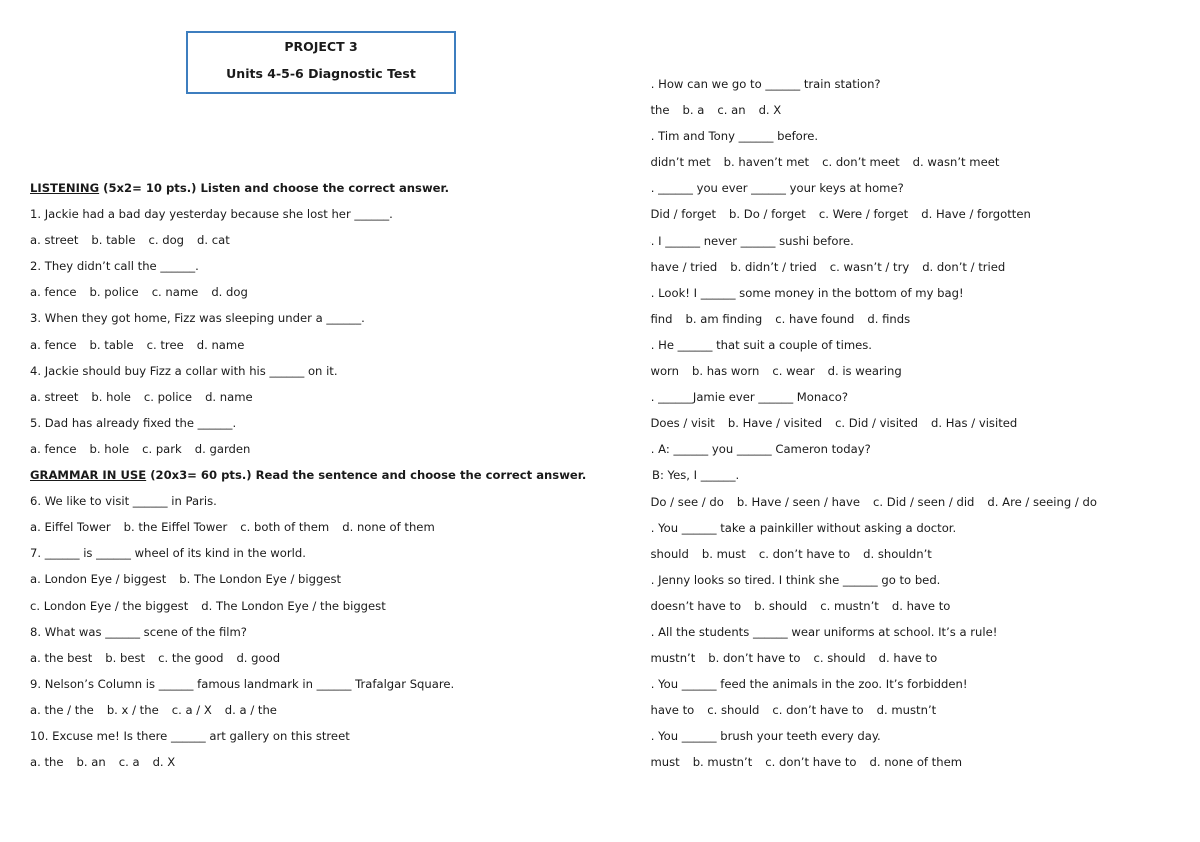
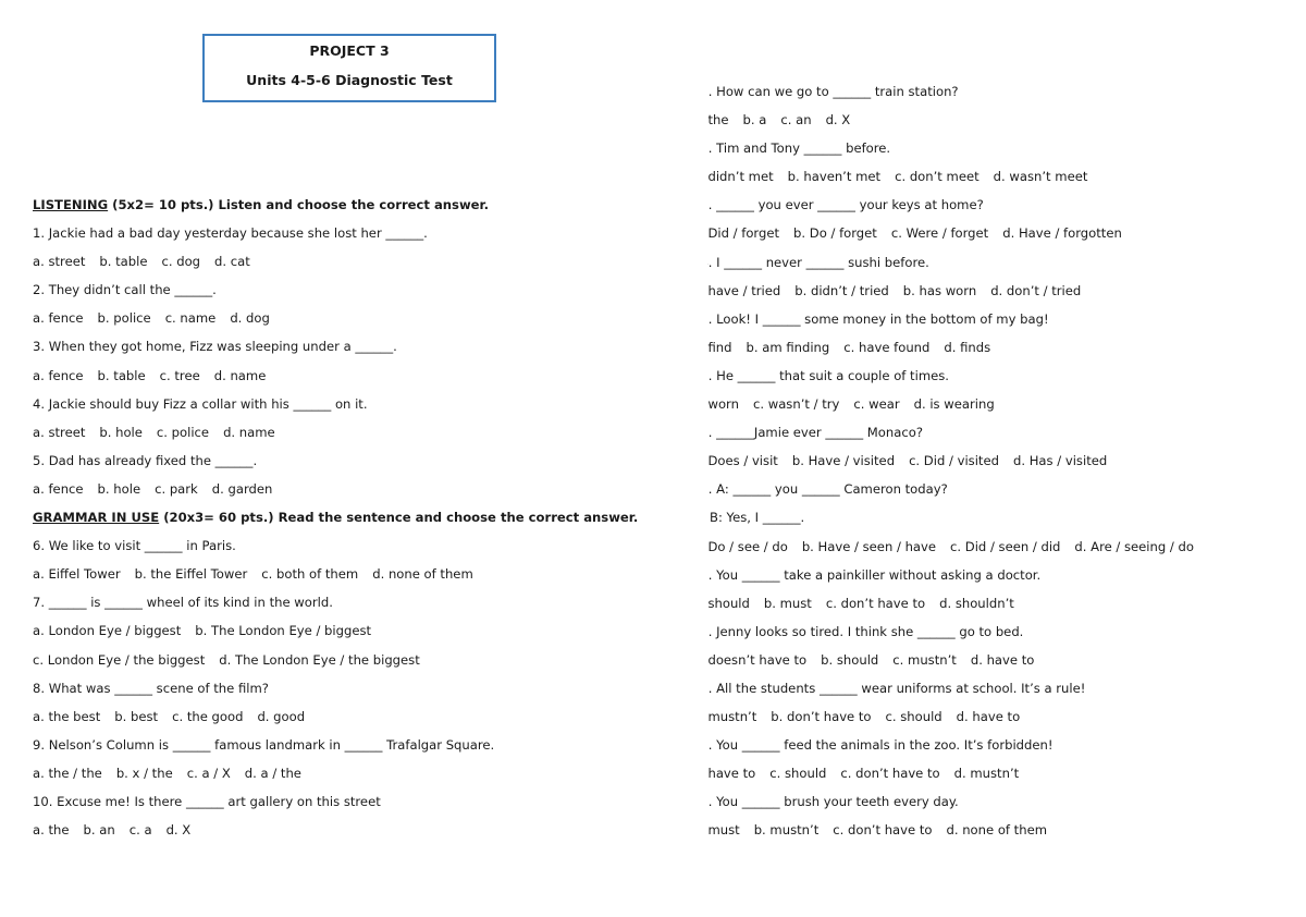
  PROJECT 3
  Units 4-5-6 Diagnostic Test
  LISTENING (5x2= 10 pts.) Listen and choose the correct answer.
  1. Jackie had a bad day yesterday because she lost her ______.
  a. street b. table c. dog d. cat
  2. They didn’t call the ______.
  a. fence b. police c. name d. dog
  3. When they got home, Fizz was sleeping under a ______.
  a. fence b. table c. tree d. name
  4. Jackie should buy Fizz a collar with his ______ on it.
  a. street b. hole c. police d. name
  5. Dad has already fixed the ______.
  a. fence b. hole c. park d. garden
  GRAMMAR IN USE (20x3= 60 pts.) Read the sentence and choose the correct answer.
  6. We like to visit ______ in Paris.
  a. Eiffel Tower b. the Eiffel Tower c. both of them d. none of them
  7. ______ is ______ wheel of its kind in the world.
  a. London Eye / biggest b. The London Eye / biggest
  c. London Eye / the biggest d. The London Eye / the biggest
  8. What was ______ scene of the film?
  a. the best b. best c. the good d. good
  9. Nelson’s Column is ______ famous landmark in ______ Trafalgar Square.
  a. the / the b. x / the c. a / X d. a / the
  10. Excuse me! Is there ______ art gallery on this street
  a. the b. an c. a d. X
  . How can we go to ______ train station?
  the b. a c. an d. X
  . Tim and Tony ______ before.
  didn’t met b. haven’t met c. don’t meet d. wasn’t meet
  . ______ you ever ______ your keys at home?
  Did / forget b. Do / forget c. Were / forget d. Have / forgotten
  . I ______ never ______ sushi before.
- have / tried b. didn’t / tried c. wasn’t / try d. don’t / tried
+ have / tried b. didn’t / tried b. has worn d. don’t / tried
  . Look! I ______ some money in the bottom of my bag!
  find b. am finding c. have found d. finds
  . He ______ that suit a couple of times.
- worn b. has worn c. wear d. is wearing
+ worn c. wasn’t / try c. wear d. is wearing
  . ______Jamie ever ______ Monaco?
  Does / visit b. Have / visited c. Did / visited d. Has / visited
  . A: ______ you ______ Cameron today?
  B: Yes, I ______.
  Do / see / do b. Have / seen / have c. Did / seen / did d. Are / seeing / do
  . You ______ take a painkiller without asking a doctor.
  should b. must c. don’t have to d. shouldn’t
  . Jenny looks so tired. I think she ______ go to bed.
  doesn’t have to b. should c. mustn’t d. have to
  . All the students ______ wear uniforms at school. It’s a rule!
  mustn’t b. don’t have to c. should d. have to
  . You ______ feed the animals in the zoo. It’s forbidden!
  have to c. should c. don’t have to d. mustn’t
  . You ______ brush your teeth every day.
  must b. mustn’t c. don’t have to d. none of them
